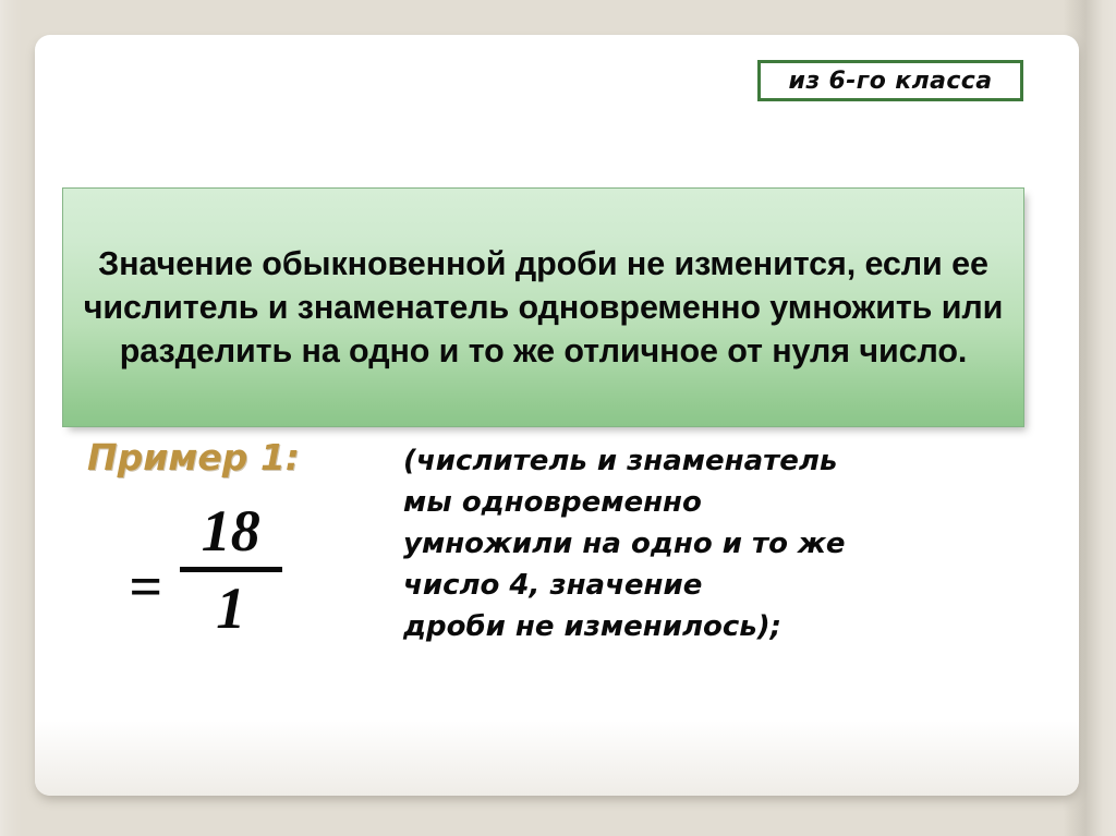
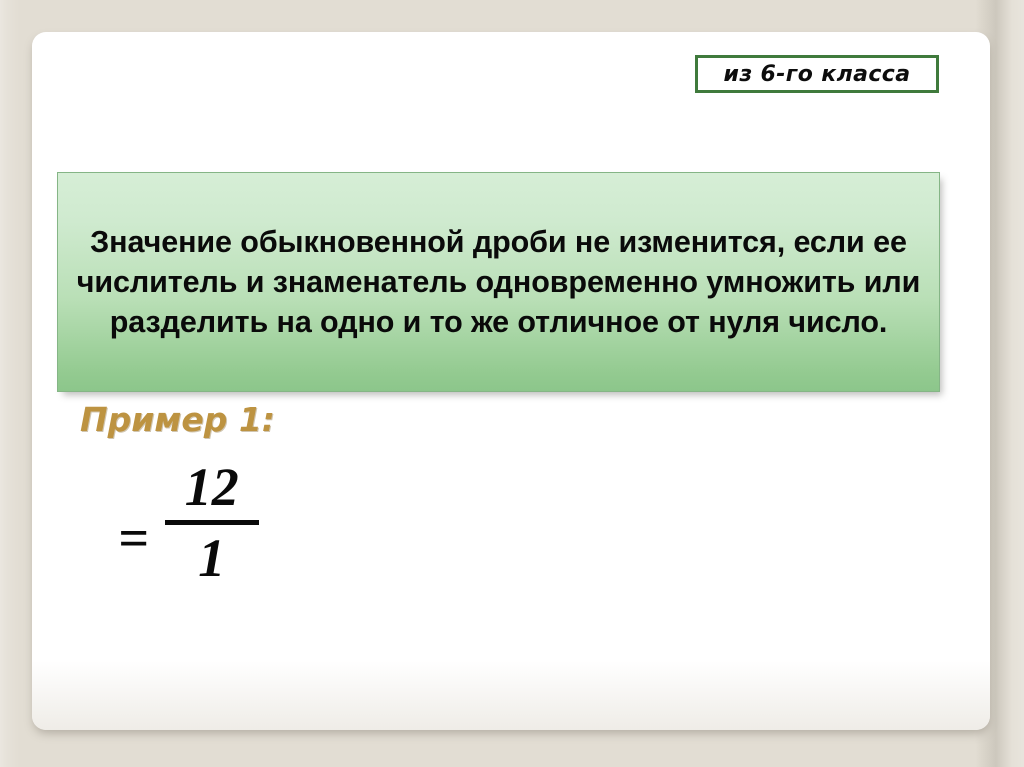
  из 6-го класса
  Значение обыкновенной дроби не изменится, если ее числитель и знаменатель одновременно умножить или разделить на одно и то же отличное от нуля число.
  Пример 1:
  =
- 18
+ 12
  1
- (числитель и знаменатель
- мы одновременно
- умножили на одно и то же
- число 4, значение
- дроби не изменилось);
